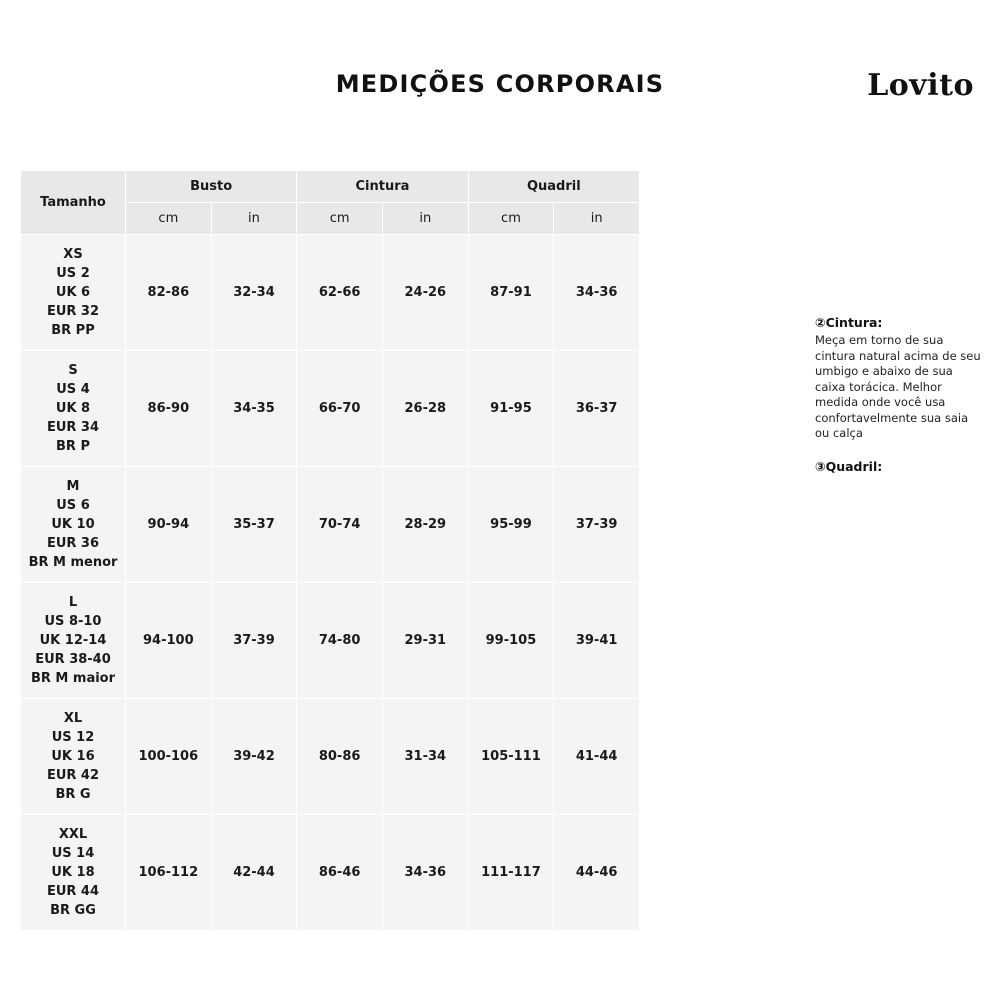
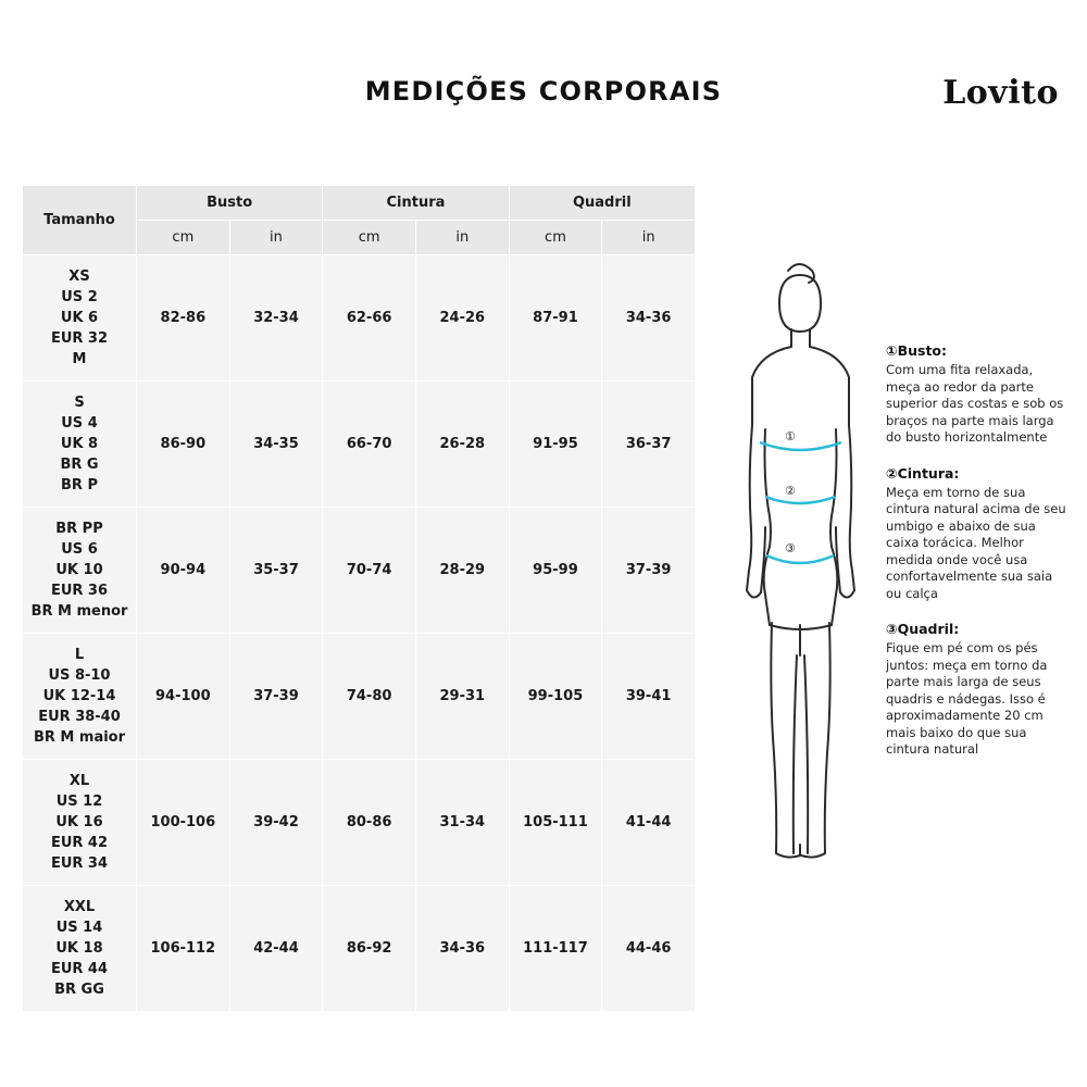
  MEDIÇÕES CORPORAIS
  Lovito
  Tamanho	Busto	Cintura	Quadril
  cm	in	cm	in	cm	in
- XS US 2 UK 6 EUR 32 BR PP	82-86	32-34	62-66	24-26	87-91	34-36
+ XS US 2 UK 6 EUR 32 M	82-86	32-34	62-66	24-26	87-91	34-36
- S US 4 UK 8 EUR 34 BR P	86-90	34-35	66-70	26-28	91-95	36-37
+ S US 4 UK 8 BR G BR P	86-90	34-35	66-70	26-28	91-95	36-37
- M US 6 UK 10 EUR 36 BR M menor	90-94	35-37	70-74	28-29	95-99	37-39
+ BR PP US 6 UK 10 EUR 36 BR M menor	90-94	35-37	70-74	28-29	95-99	37-39
  L US 8-10 UK 12-14 EUR 38-40 BR M maior	94-100	37-39	74-80	29-31	99-105	39-41
- XL US 12 UK 16 EUR 42 BR G	100-106	39-42	80-86	31-34	105-111	41-44
+ XL US 12 UK 16 EUR 42 EUR 34	100-106	39-42	80-86	31-34	105-111	41-44
- XXL US 14 UK 18 EUR 44 BR GG	106-112	42-44	86-46	34-36	111-117	44-46
+ XXL US 14 UK 18 EUR 44 BR GG	106-112	42-44	86-92	34-36	111-117	44-46
+ ①
+ ②
+ ③
+ ①Busto:
+ Com uma fita relaxada, meça ao redor da parte superior das costas e sob os braços na parte mais larga do busto horizontalmente
  ②Cintura:
  Meça em torno de sua cintura natural acima de seu umbigo e abaixo de sua caixa torácica. Melhor medida onde você usa confortavelmente sua saia ou calça
  ③Quadril:
+ Fique em pé com os pés juntos: meça em torno da parte mais larga de seus quadris e nádegas. Isso é aproximadamente 20 cm mais baixo do que sua cintura natural
